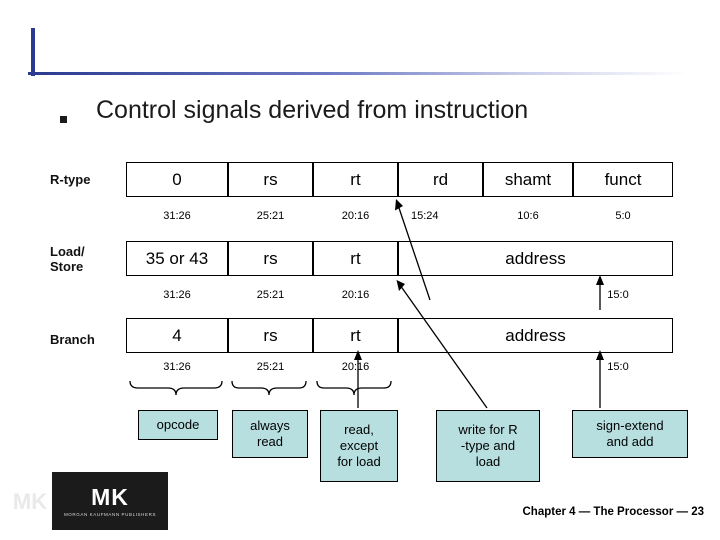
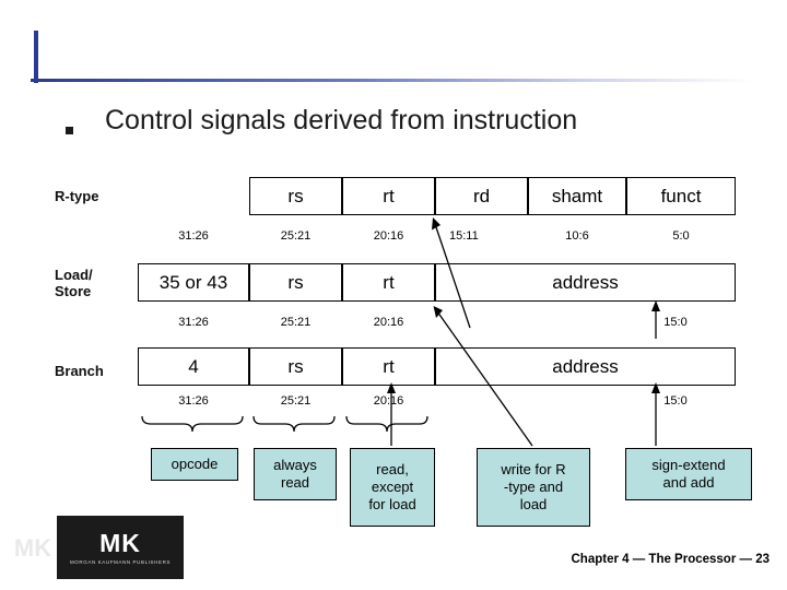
  Control signals derived from instruction
  R-type
- 0
  rs
  rt
  rd
  shamt
  funct
  31:26
  25:21
  20:16
- 15:24
+ 15:11
  10:6
  5:0
  Load/
  Store
  35 or 43
  rs
  rt
  address
  31:26
  25:21
  20:16
  15:0
  Branch
  4
  rs
  rt
  address
  31:26
  25:21
  20:16
  15:0
  opcode
  always
  read
  read,
  except
  for load
  write for R
  -type and
  load
  sign-extend
  and add
  MK
  Chapter 4 — The Processor — 23
